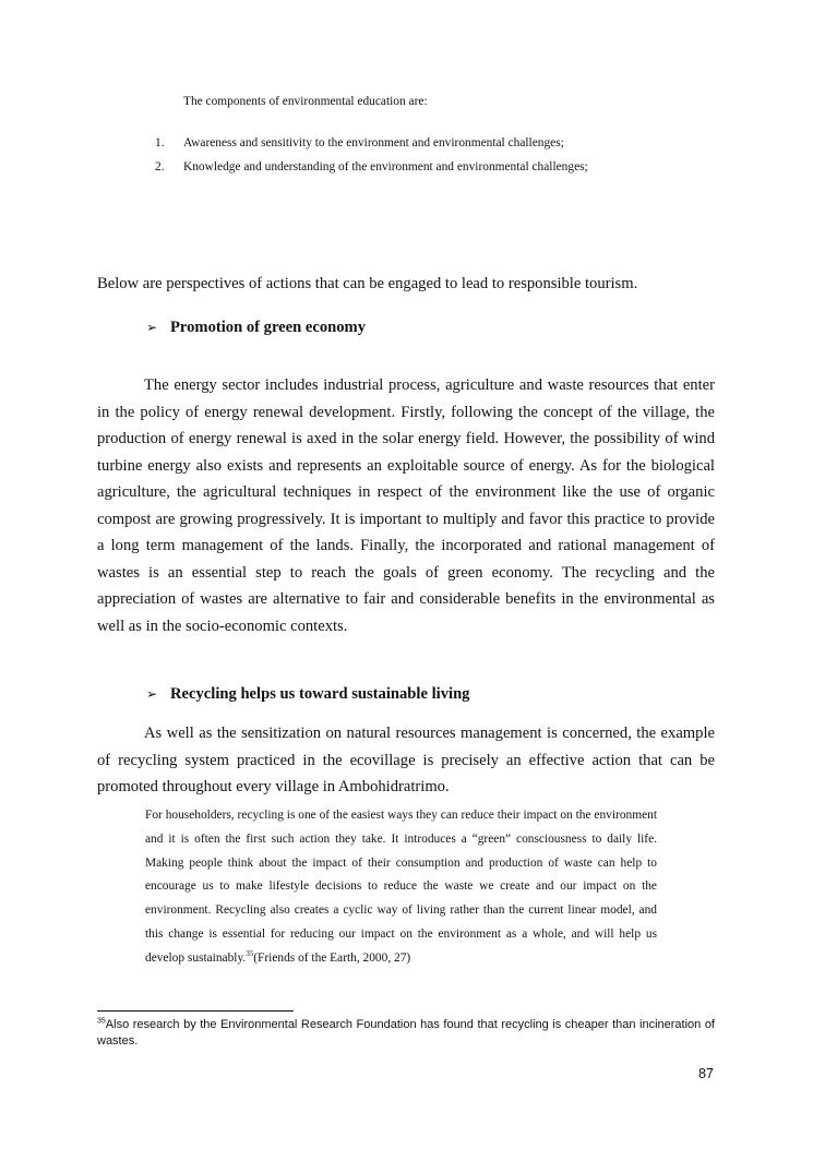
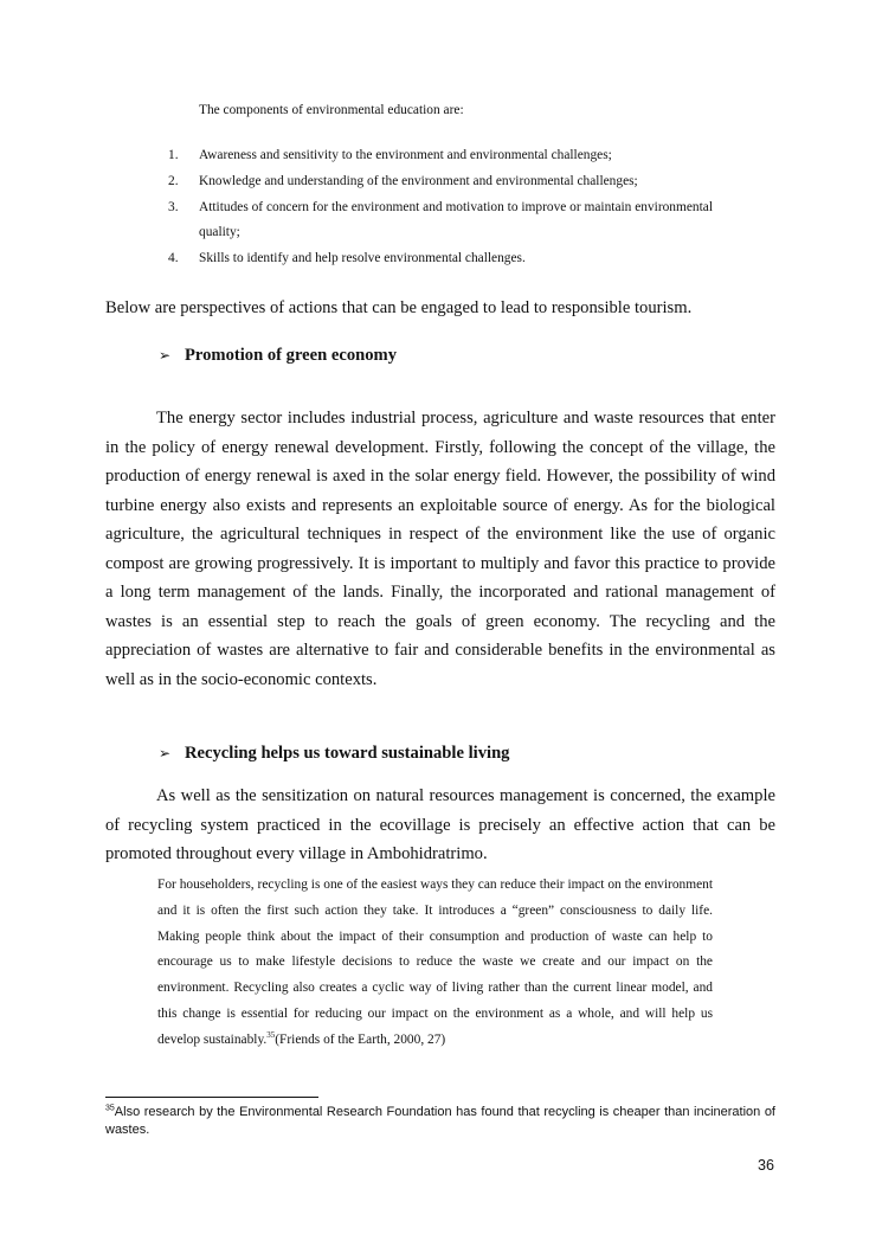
  The components of environmental education are:
  1.
  Awareness and sensitivity to the environment and environmental challenges;
  2.
  Knowledge and understanding of the environment and environmental challenges;
+ 3.
+ Attitudes of concern for the environment and motivation to improve or maintain environmental quality;
+ 4.
+ Skills to identify and help resolve environmental challenges.
  Below are perspectives of actions that can be engaged to lead to responsible tourism.
  ➢
  Promotion of green economy
  The energy sector includes industrial process, agriculture and waste resources that enter in the policy of energy renewal development. Firstly, following the concept of the village, the production of energy renewal is axed in the solar energy field. However, the possibility of wind turbine energy also exists and represents an exploitable source of energy. As for the biological agriculture, the agricultural techniques in respect of the environment like the use of organic compost are growing progressively. It is important to multiply and favor this practice to provide a long term management of the lands. Finally, the incorporated and rational management of wastes is an essential step to reach the goals of green economy. The recycling and the appreciation of wastes are alternative to fair and considerable benefits in the environmental as well as in the socio-economic contexts.
  ➢
  Recycling helps us toward sustainable living
  As well as the sensitization on natural resources management is concerned, the example of recycling system practiced in the ecovillage is precisely an effective action that can be promoted throughout every village in Ambohidratrimo.
  For householders, recycling is one of the easiest ways they can reduce their impact on the environment and it is often the first such action they take. It introduces a “green” consciousness to daily life. Making people think about the impact of their consumption and production of waste can help to encourage us to make lifestyle decisions to reduce the waste we create and our impact on the environment. Recycling also creates a cyclic way of living rather than the current linear model, and this change is essential for reducing our impact on the environment as a whole, and will help us develop sustainably.35(Friends of the Earth, 2000, 27)
  Also research by the Environmental Research Foundation has found that recycling is cheaper than incineration of wastes.
- 87
+ 36
